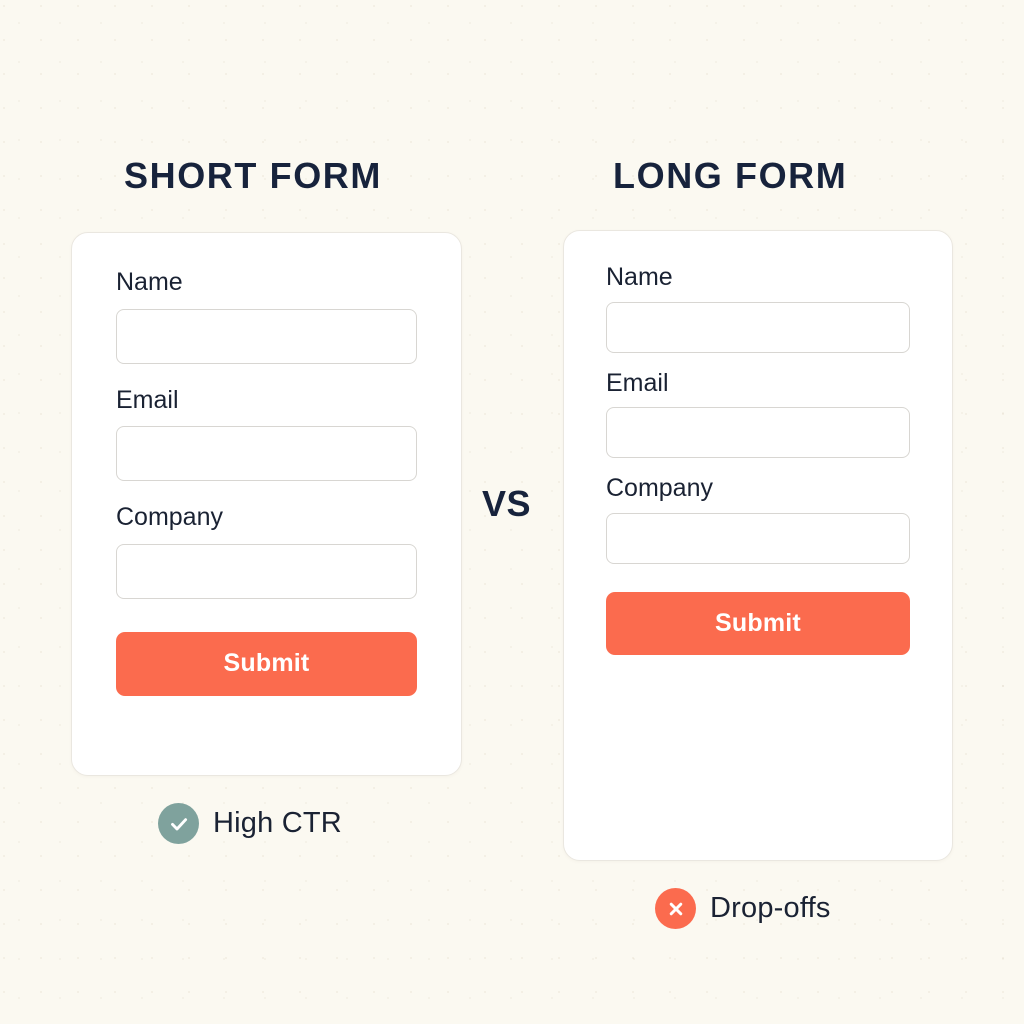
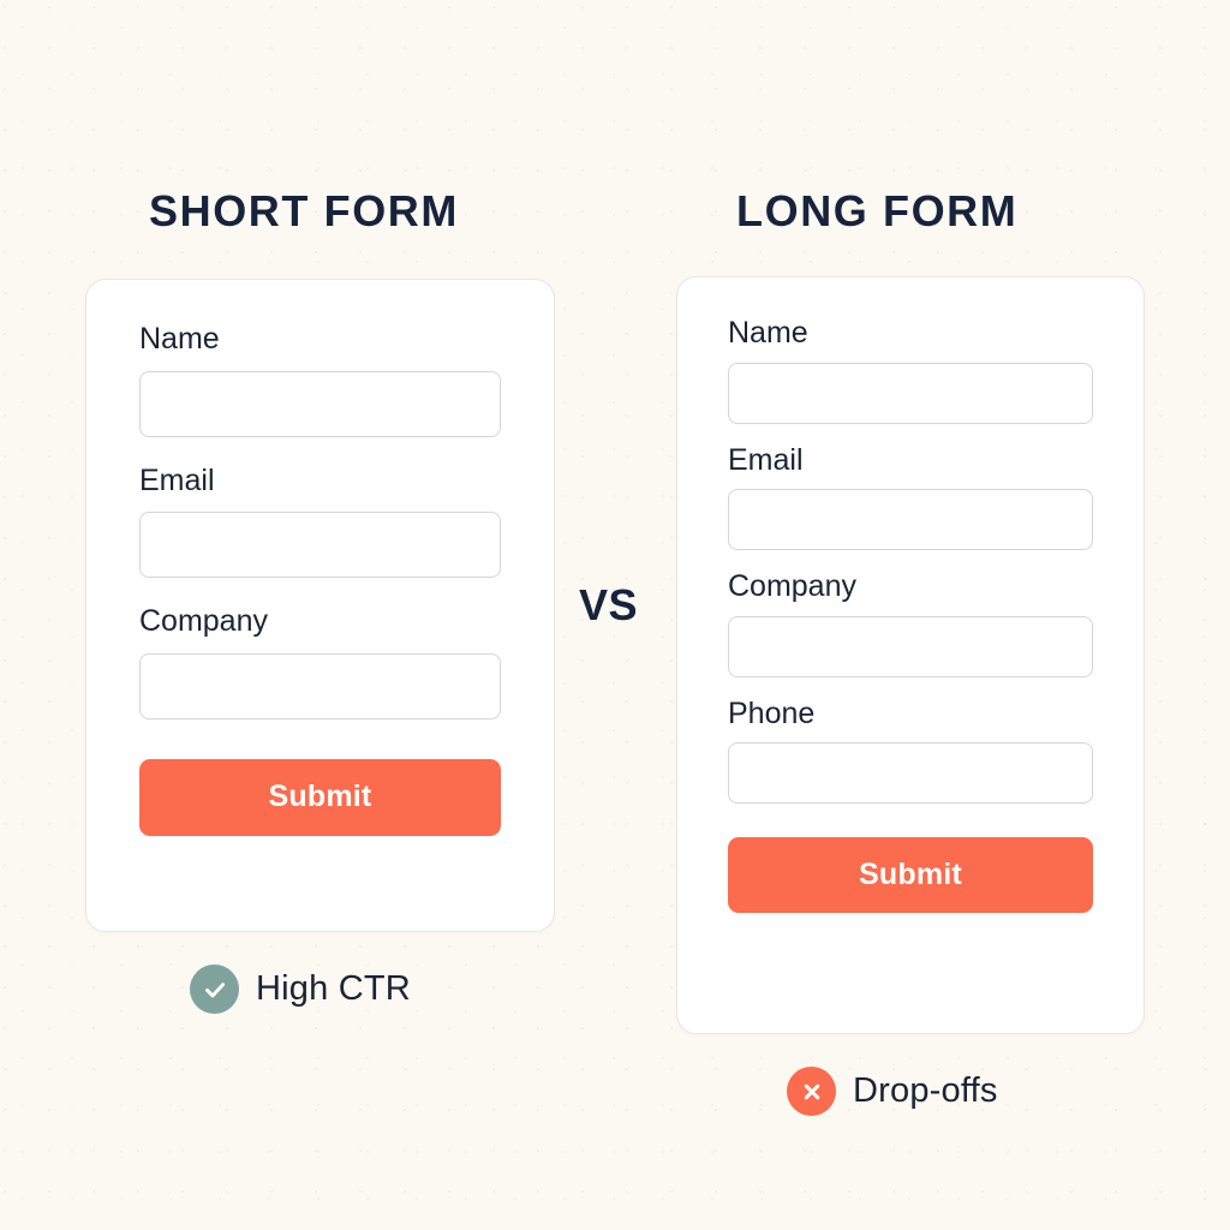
  SHORT FORM
  LONG FORM
  VS
  Name
  Email
  Company
  Submit
  High CTR
  Name
  Email
  Company
+ Phone
  Submit
  Drop-offs
